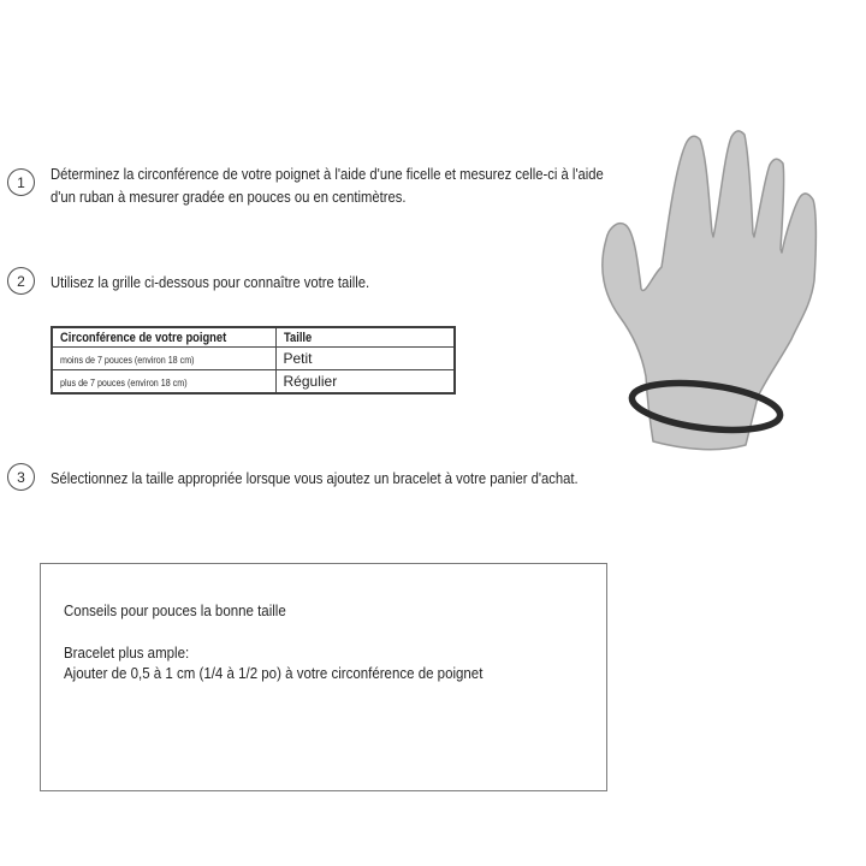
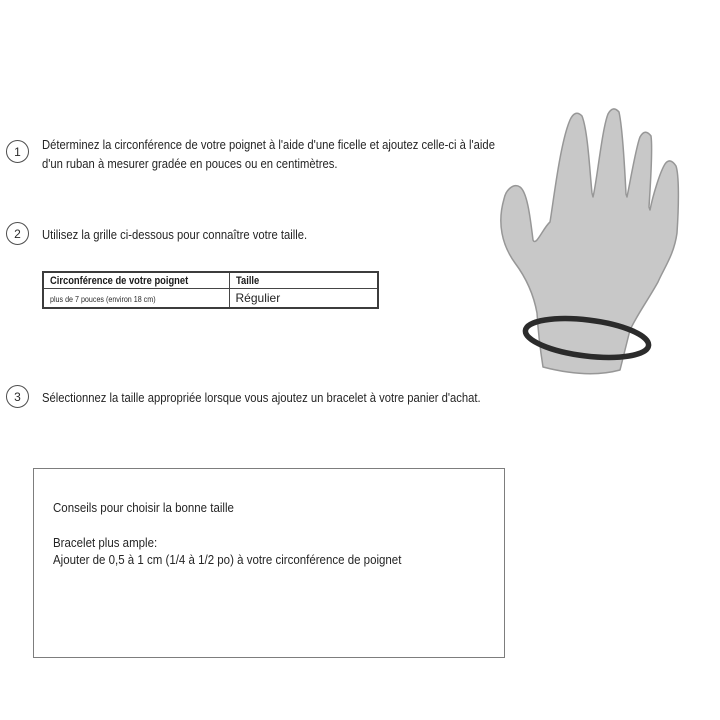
  1
- Déterminez la circonférence de votre poignet à l'aide d'une ficelle et mesurez celle-ci à l'aide
+ Déterminez la circonférence de votre poignet à l'aide d'une ficelle et ajoutez celle-ci à l'aide
  d'un ruban à mesurer gradée en pouces ou en centimètres.
  2
  Utilisez la grille ci-dessous pour connaître votre taille.
  Circonférence de votre poignet	Taille
- moins de 7 pouces (environ 18 cm)	Petit
  plus de 7 pouces (environ 18 cm)	Régulier
  3
  Sélectionnez la taille appropriée lorsque vous ajoutez un bracelet à votre panier d'achat.
- Conseils pour pouces la bonne taille
+ Conseils pour choisir la bonne taille
  Bracelet plus ample:
  Ajouter de 0,5 à 1 cm (1/4 à 1/2 po) à votre circonférence de poignet
